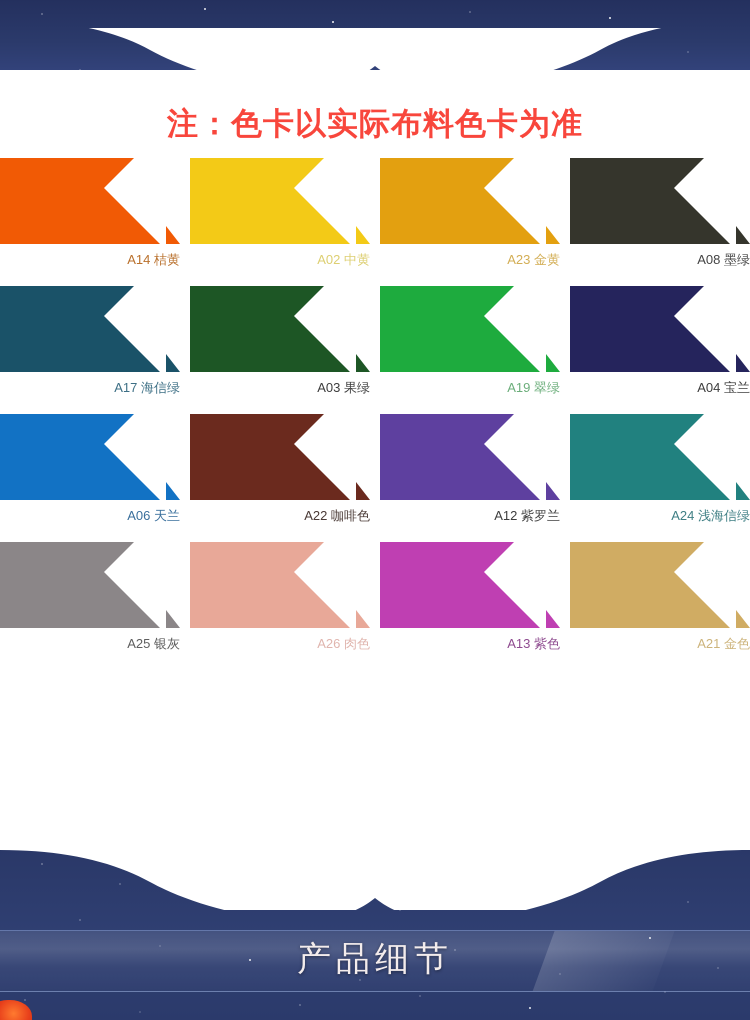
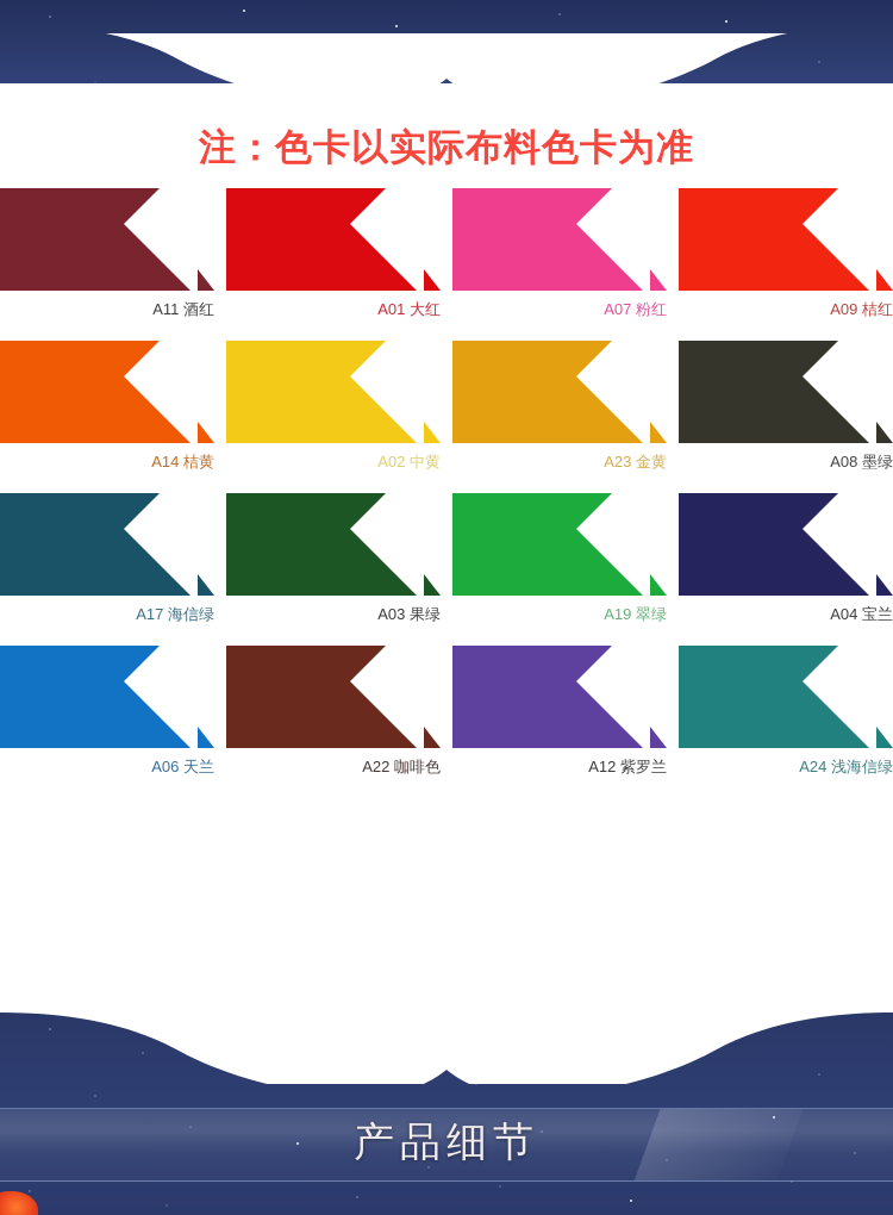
  注：色卡以实际布料色卡为准
+ A11 酒红
+ A01 大红
+ A07 粉红
+ A09 桔红
  A14 桔黄
  A02 中黄
  A23 金黄
  A08 墨绿
  A17 海信绿
  A03 果绿
  A19 翠绿
  A04 宝兰
  A06 天兰
  A22 咖啡色
  A12 紫罗兰
  A24 浅海信绿
- A25 银灰
- A26 肉色
- A13 紫色
- A21 金色
  产品细节
